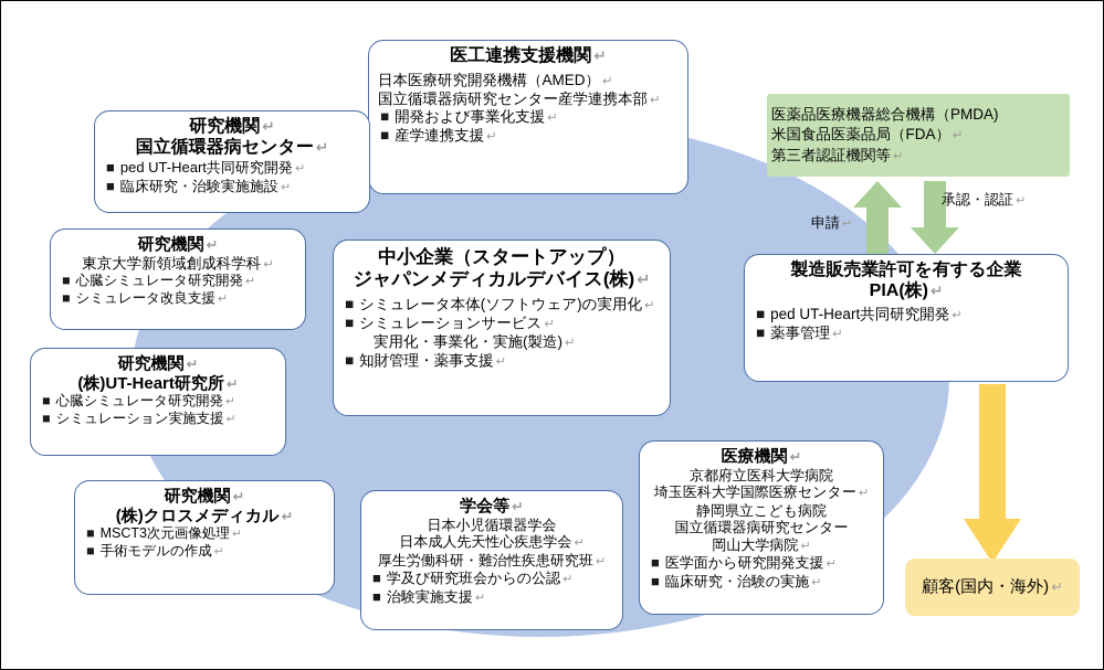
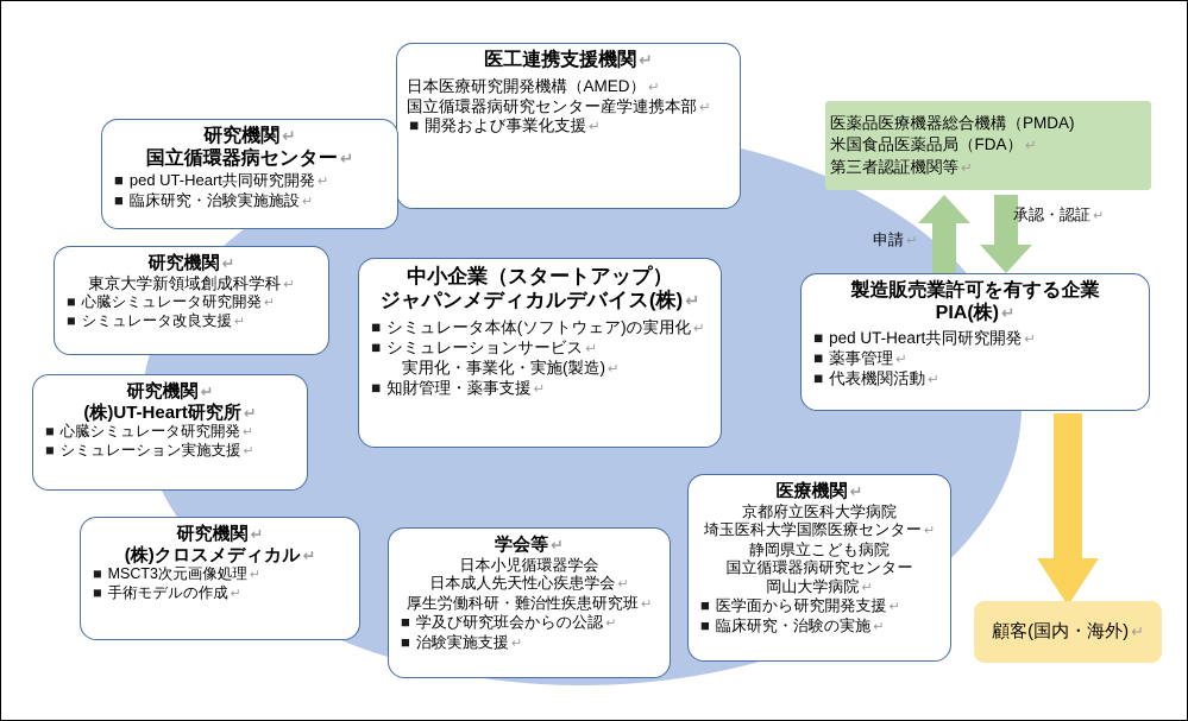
  医工連携支援機関
  日本医療研究開発機構（AMED）
  国立循環器病研究センター産学連携本部
  開発および事業化支援
- 産学連携支援
  研究機関
  国立循環器病センター
  ped UT-Heart共同研究開発
  臨床研究・治験実施施設
  研究機関
  東京大学新領域創成科学科
  心臓シミュレータ研究開発
  シミュレータ改良支援
  研究機関
  (株)UT-Heart研究所
  心臓シミュレータ研究開発
  シミュレーション実施支援
  研究機関
  (株)クロスメディカル
  MSCT3次元画像処理
  手術モデルの作成
  中小企業（スタートアップ）
  ジャパンメディカルデバイス(株)
  シミュレータ本体(ソフトウェア)の実用化
  シミュレーションサービス
  実用化・事業化・実施(製造)
  知財管理・薬事支援
  学会等
  日本小児循環器学会
  日本成人先天性心疾患学会
  厚生労働科研・難治性疾患研究班
  学及び研究班会からの公認
  治験実施支援
  医療機関
  京都府立医科大学病院
  埼玉医科大学国際医療センター
  静岡県立こども病院
  国立循環器病研究センター
  岡山大学病院
  医学面から研究開発支援
  臨床研究・治験の実施
  製造販売業許可を有する企業
  PIA(株)
  ped UT-Heart共同研究開発
  薬事管理
+ 代表機関活動
  医薬品医療機器総合機構（PMDA)
  米国食品医薬品局（FDA）
  第三者認証機関等
  申請
  承認・認証
  顧客(国内・海外)
